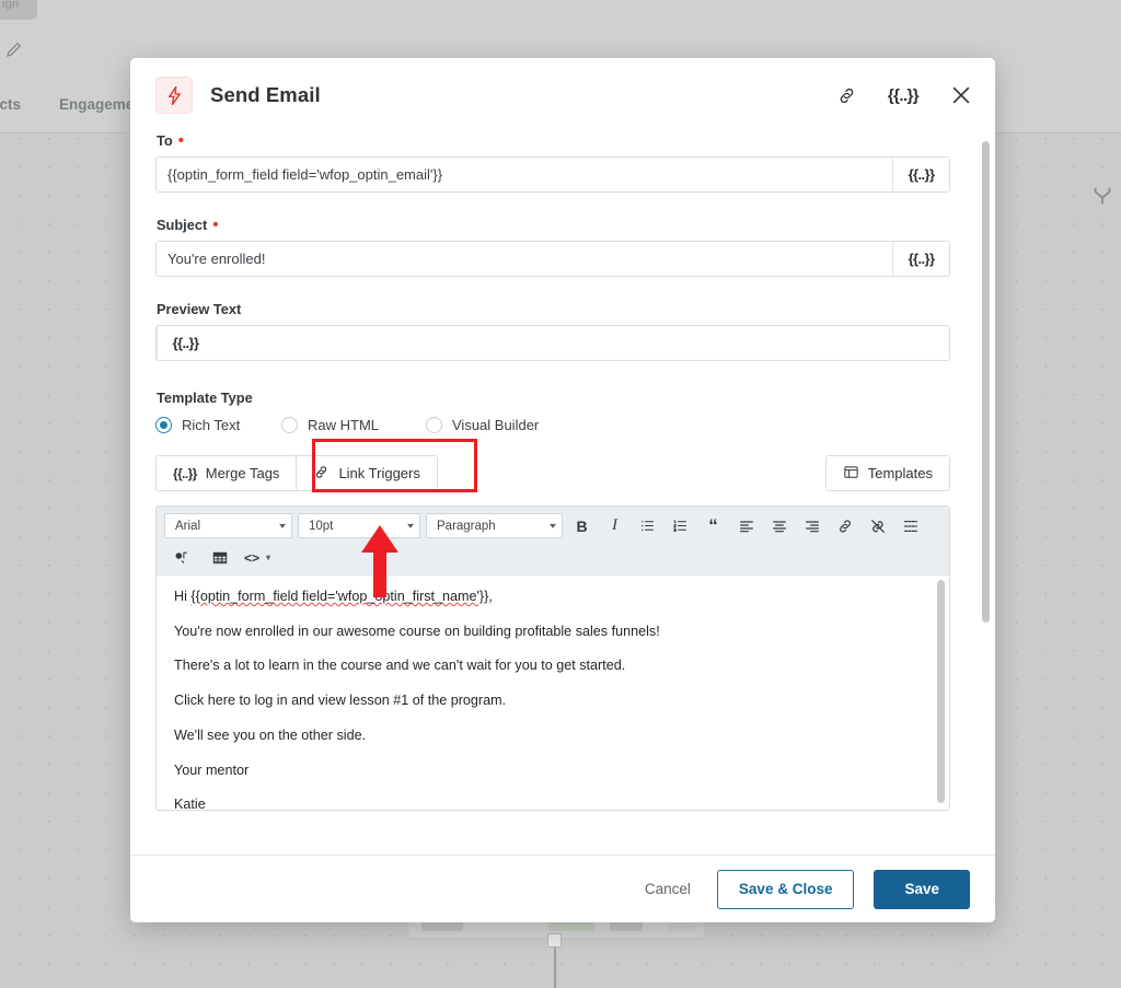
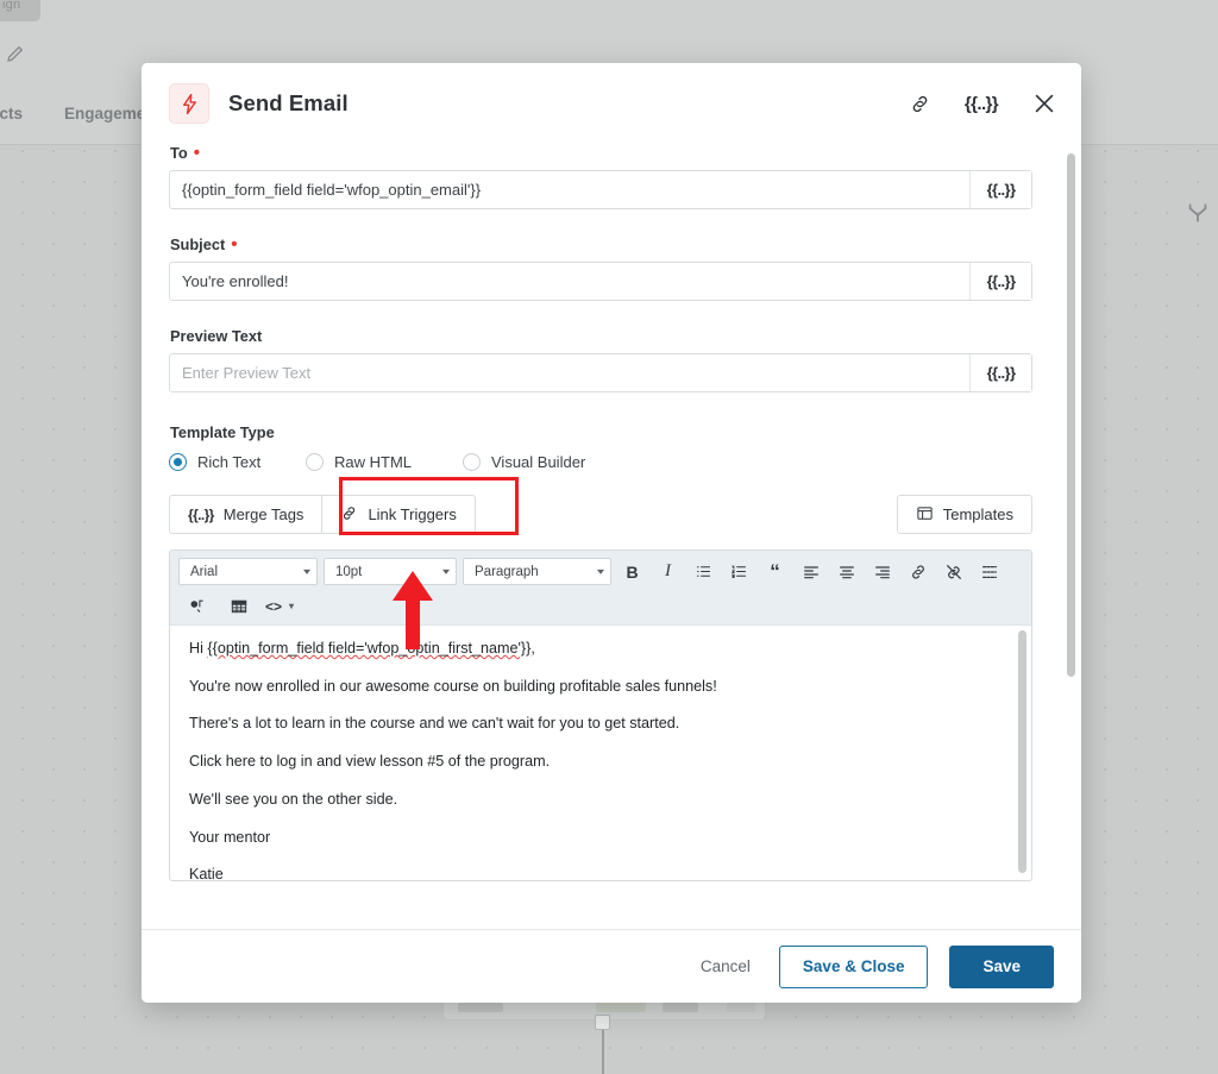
  ign
  cts
  Engagem
  Send Email
  {{..}}
  To
  •
  {{optin_form_field field='wfop_optin_email'}}
  {{..}}
  Subject
  •
  You're enrolled!
  {{..}}
  Preview Text
+ Enter Preview Text
  {{..}}
  Template Type
  Rich Text
  Raw HTML
  Visual Builder
  {{..}}
  Merge Tags
  Link Triggers
  Templates
  Arial
  ▾
  10pt
  ▾
  Paragraph
  ▾
  B
  I
  “
  <>
  ▾
  Hi {{optin_form_field field='wfop_tin_first_name'}},
  You're now enrolled in our awesome course on building profitable sales funnels!
  There's a lot to learn in the course and we can't wait for you to get started.
- Click here to log in and view lesson #1 of the program.
+ Click here to log in and view lesson #5 of the program.
  We'll see you on the other side.
  Your mentor
  Katie
  Cancel
  Save & Close
  Save
